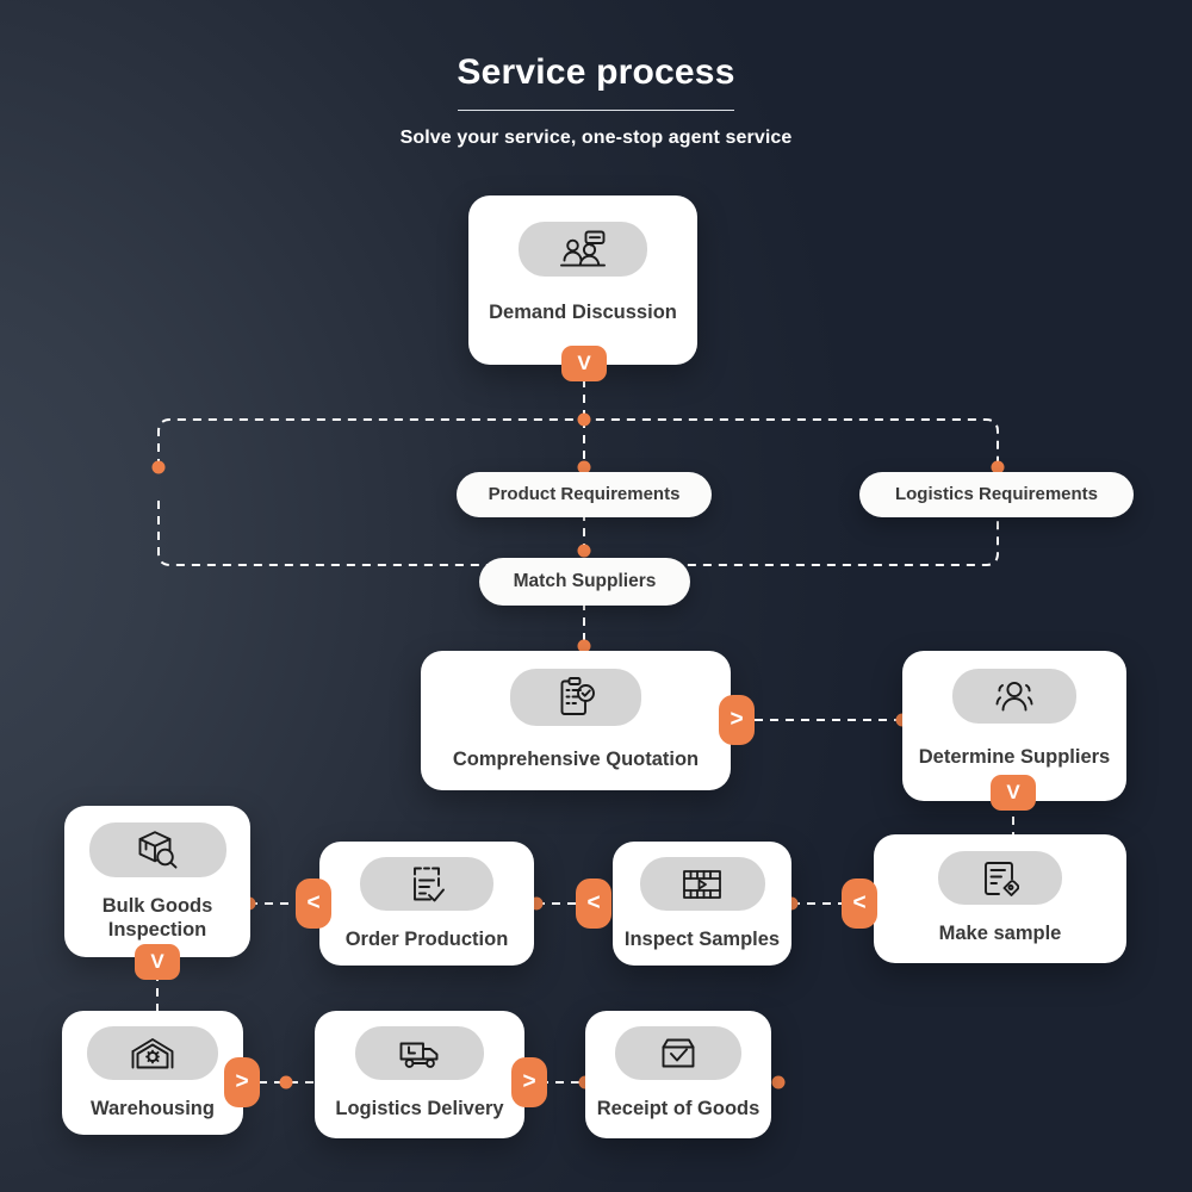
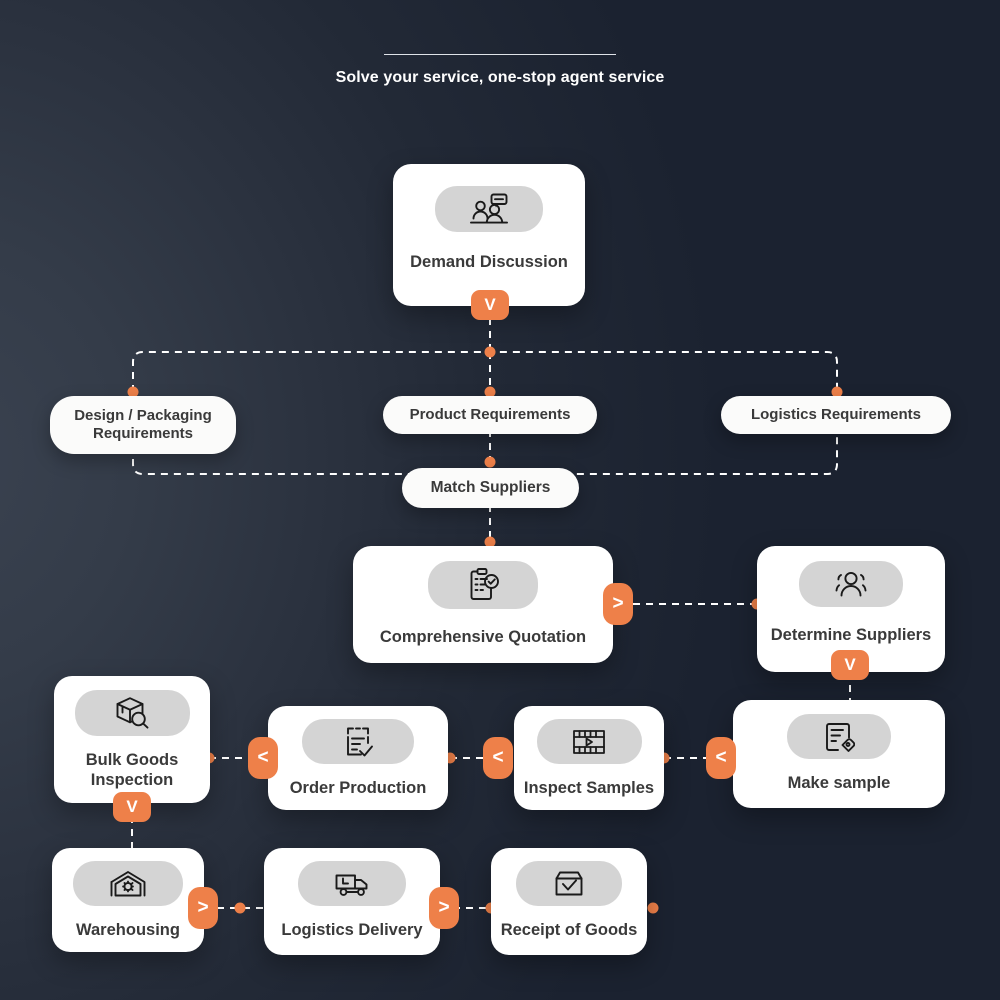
- Service process
  Solve your service, one-stop agent service
  Demand Discussion
  V
+ Design / Packaging Requirements
  Product Requirements
  Logistics Requirements
  Match Suppliers
  Comprehensive Quotation
  >
  Determine Suppliers
  V
  Bulk Goods Inspection
  V
  <
  Order Production
  <
  Inspect Samples
  <
  Make sample
  Warehousing
  >
  Logistics Delivery
  >
  Receipt of Goods
